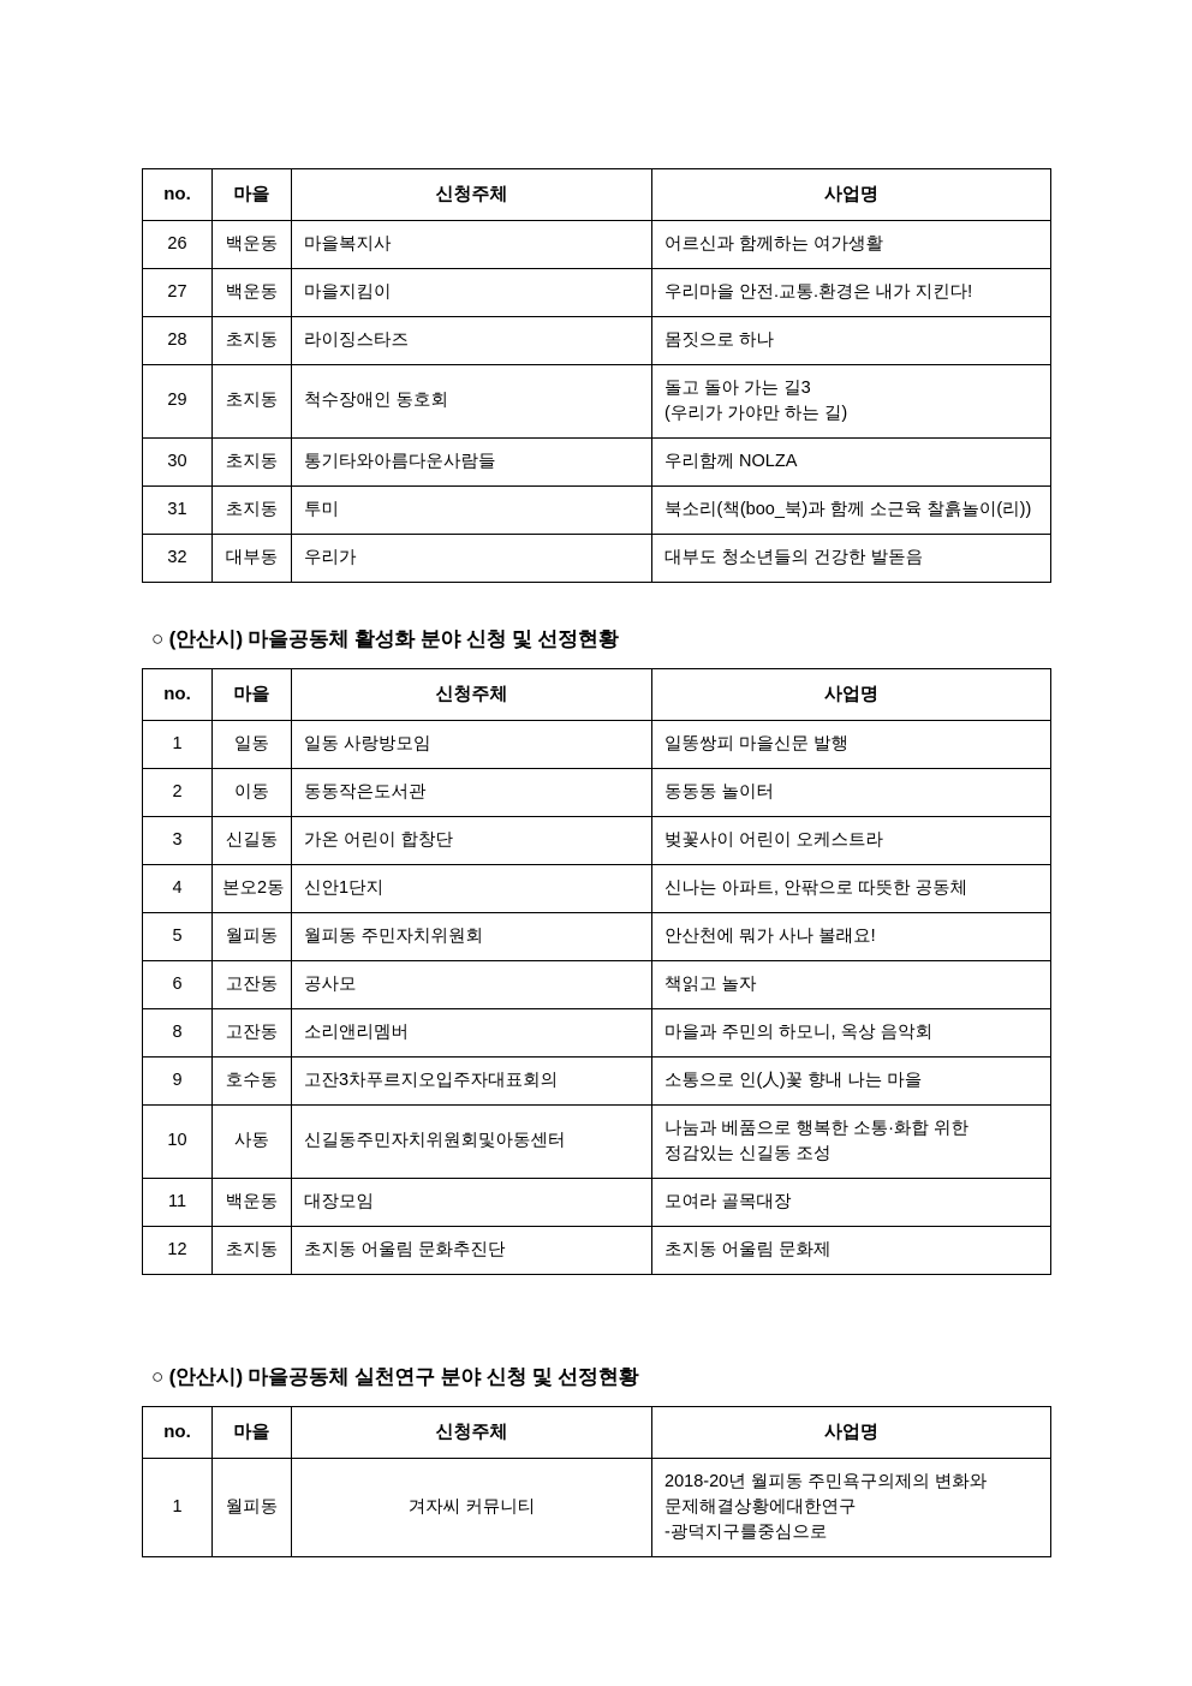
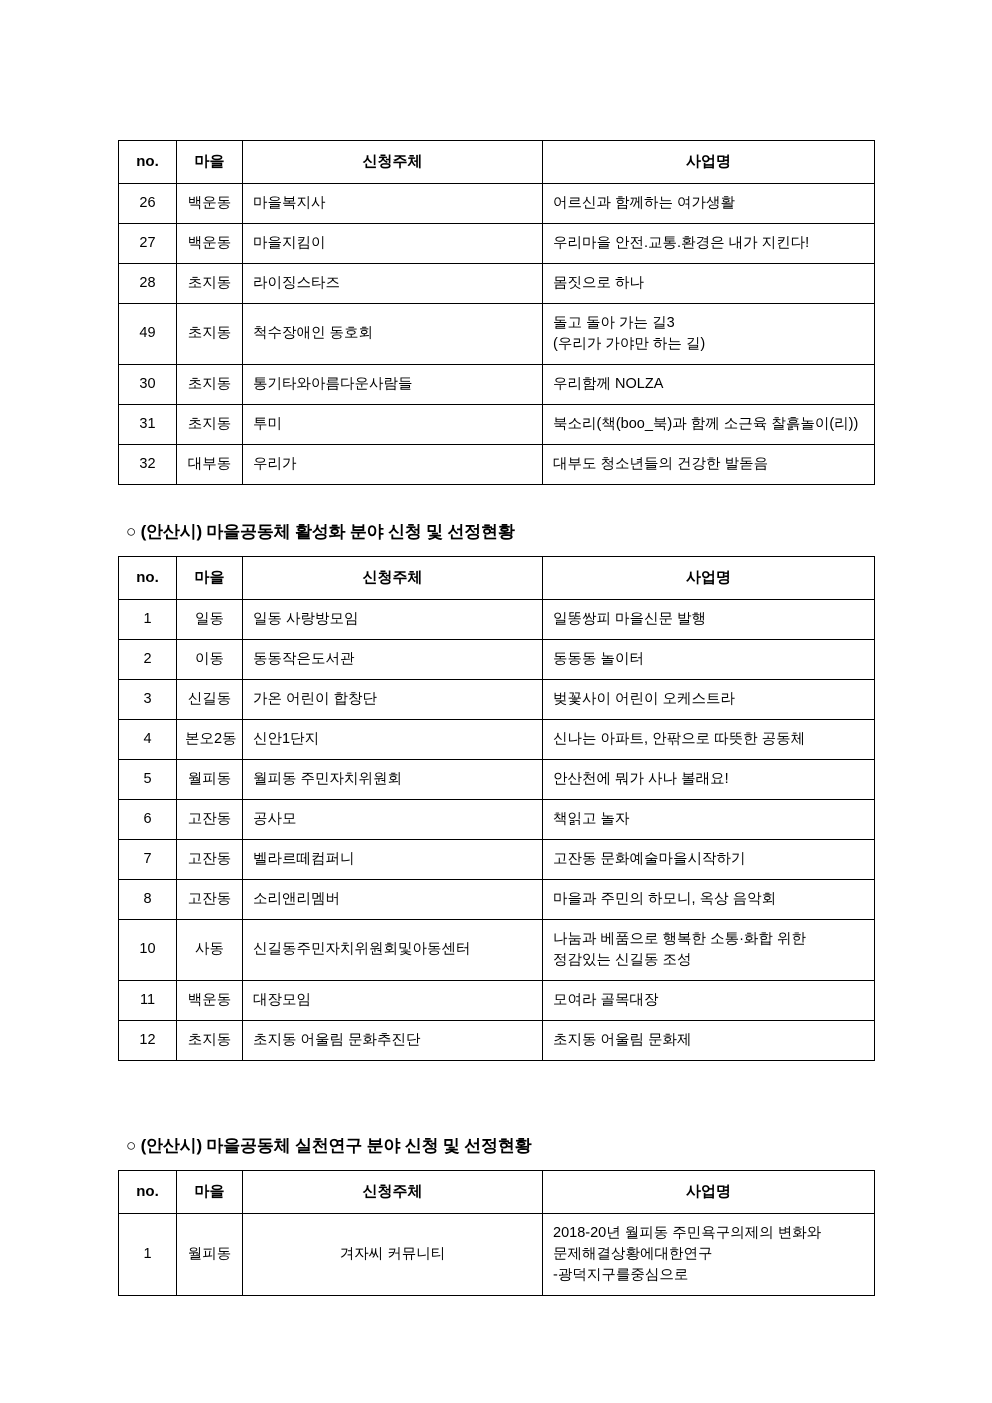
  no.	마을	신청주체	사업명
  26	백운동	마을복지사	어르신과 함께하는 여가생활
  27	백운동	마을지킴이	우리마을 안전.교통.환경은 내가 지킨다!
  28	초지동	라이징스타즈	몸짓으로 하나
- 29	초지동	척수장애인 동호회	돌고 돌아 가는 길3 (우리가 가야만 하는 길)
+ 49	초지동	척수장애인 동호회	돌고 돌아 가는 길3 (우리가 가야만 하는 길)
  30	초지동	통기타와아름다운사람들	우리함께 NOLZA
  31	초지동	투미	북소리(책(boo_북)과 함께 소근육 찰흙놀이(리))
  32	대부동	우리가	대부도 청소년들의 건강한 발돋음
  ○ (안산시) 마을공동체 활성화 분야 신청 및 선정현황
  no.	마을	신청주체	사업명
  1	일동	일동 사랑방모임	일똥쌍피 마을신문 발행
  2	이동	동동작은도서관	동동동 놀이터
  3	신길동	가온 어린이 합창단	벚꽃사이 어린이 오케스트라
  4	본오2동	신안1단지	신나는 아파트, 안팎으로 따뜻한 공동체
  5	월피동	월피동 주민자치위원회	안산천에 뭐가 사나 볼래요!
  6	고잔동	공사모	책읽고 놀자
+ 7	고잔동	벨라르떼컴퍼니	고잔동 문화예술마을시작하기
  8	고잔동	소리앤리멤버	마을과 주민의 하모니, 옥상 음악회
- 9	호수동	고잔3차푸르지오입주자대표회의	소통으로 인(人)꽃 향내 나는 마을
  10	사동	신길동주민자치위원회및아동센터	나눔과 베품으로 행복한 소통·화합 위한 정감있는 신길동 조성
  11	백운동	대장모임	모여라 골목대장
  12	초지동	초지동 어울림 문화추진단	초지동 어울림 문화제
  ○ (안산시) 마을공동체 실천연구 분야 신청 및 선정현황
  no.	마을	신청주체	사업명
  1	월피동	겨자씨 커뮤니티	2018-20년 월피동 주민욕구의제의 변화와 문제해결상황에대한연구 -광덕지구를중심으로
